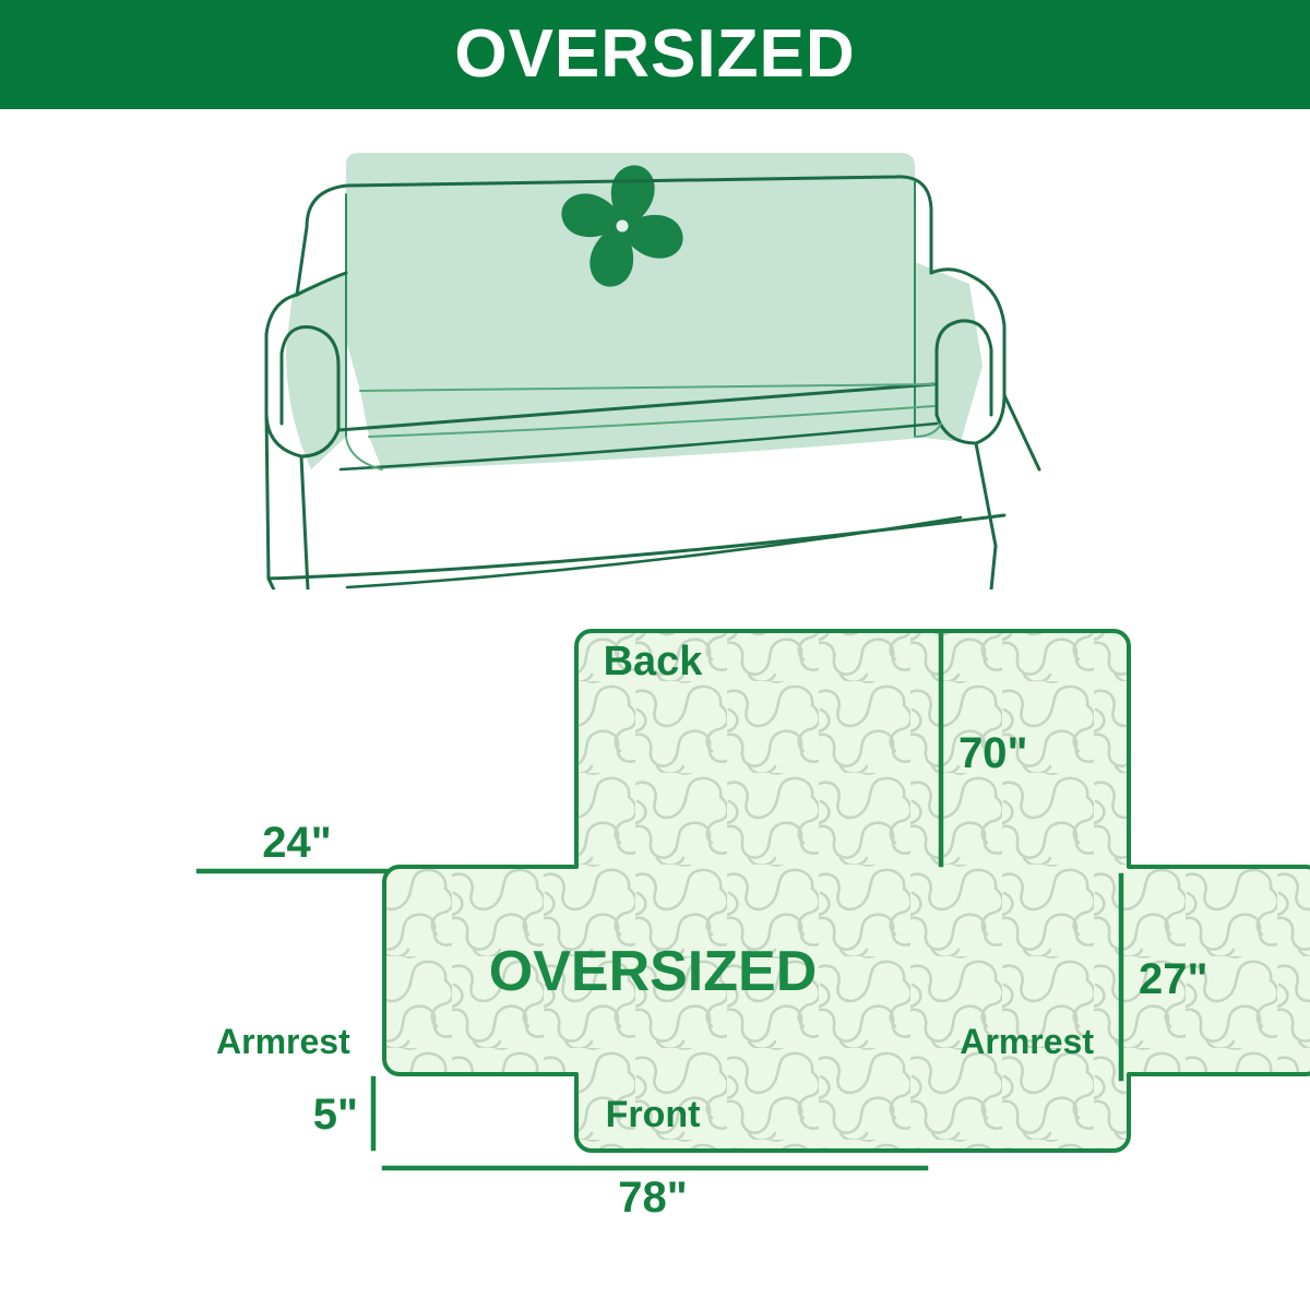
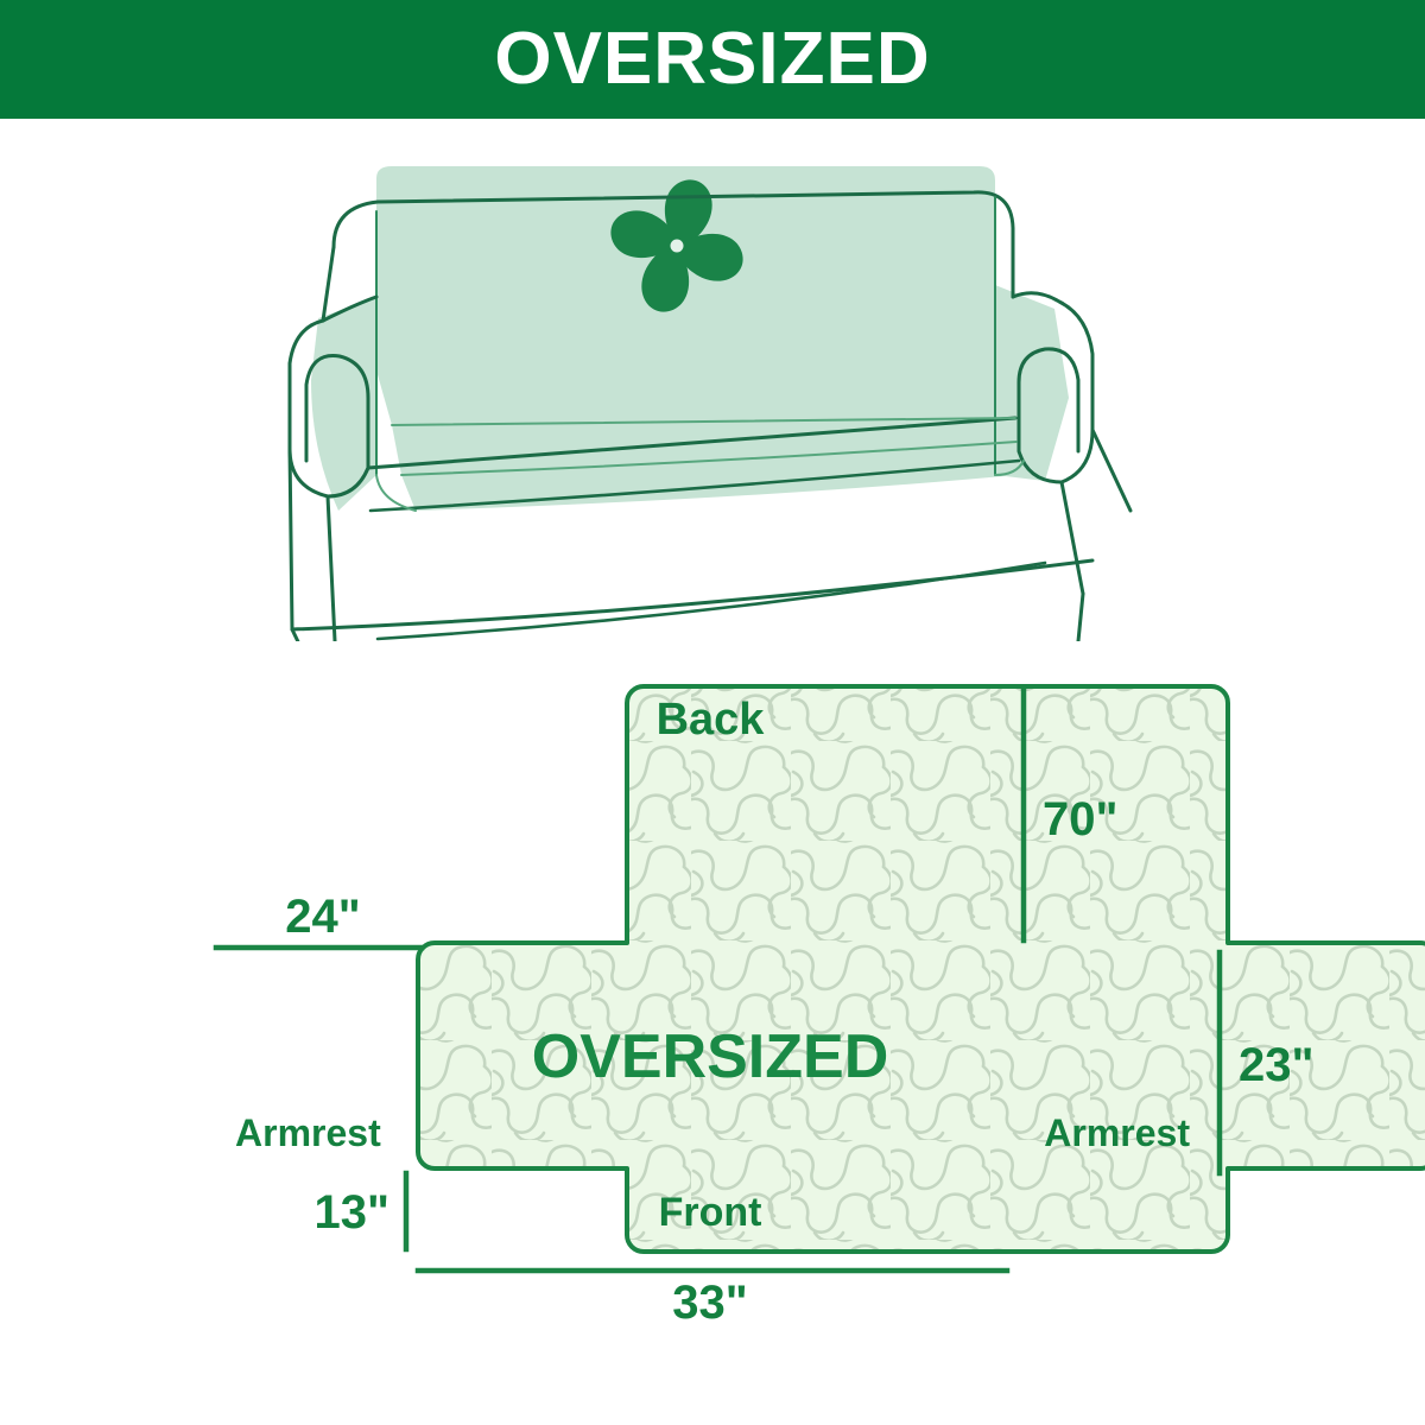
  OVERSIZED
  Back
  OVERSIZED
  Armrest
  Armrest
  Front
  70"
  24"
- 27"
+ 23"
- 5"
+ 13"
- 78"
+ 33"
